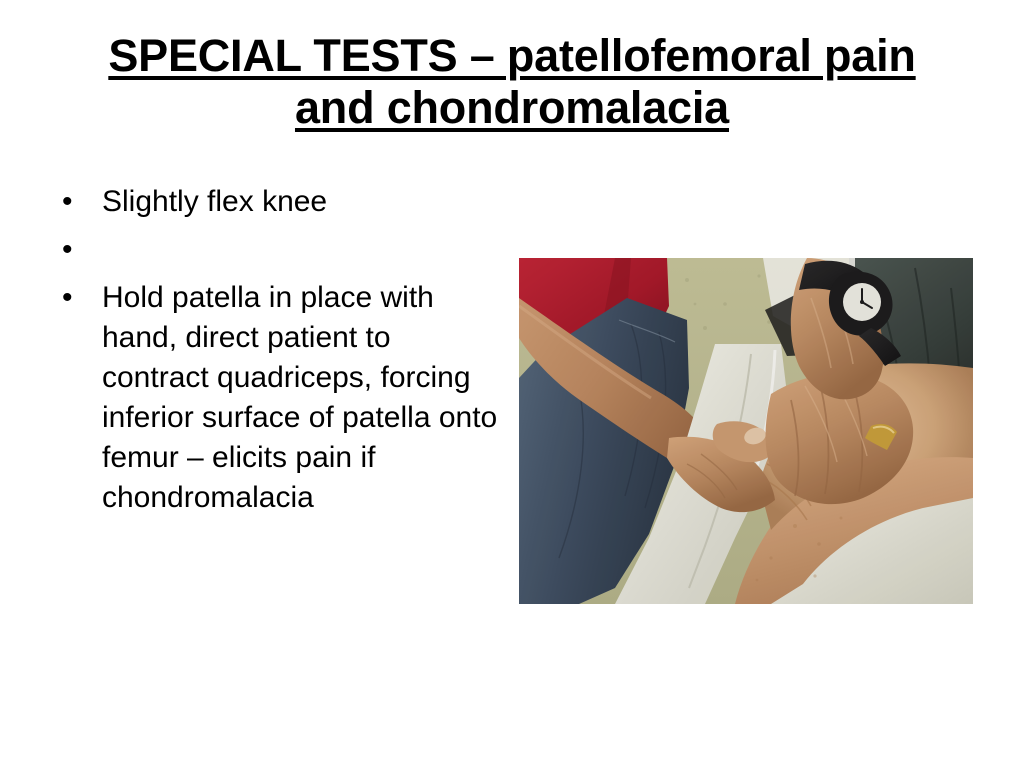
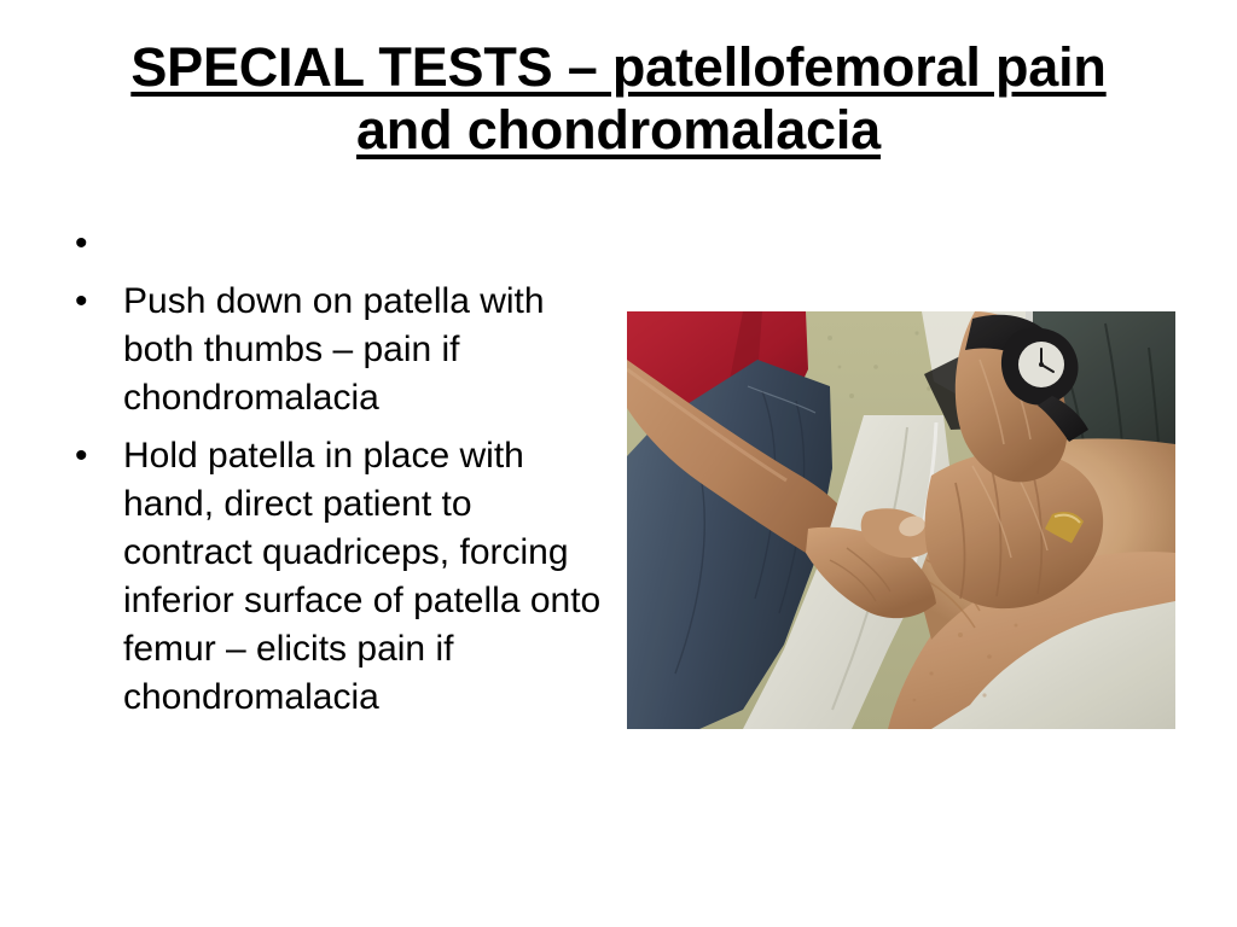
  SPECIAL TESTS – patellofemoral pain
  and chondromalacia
  •
- Slightly flex knee
  •
+ Push down on patella with both thumbs – pain if chondromalacia
  •
  Hold patella in place with hand, direct patient to contract quadriceps, forcing inferior surface of patella onto femur – elicits pain if chondromalacia
